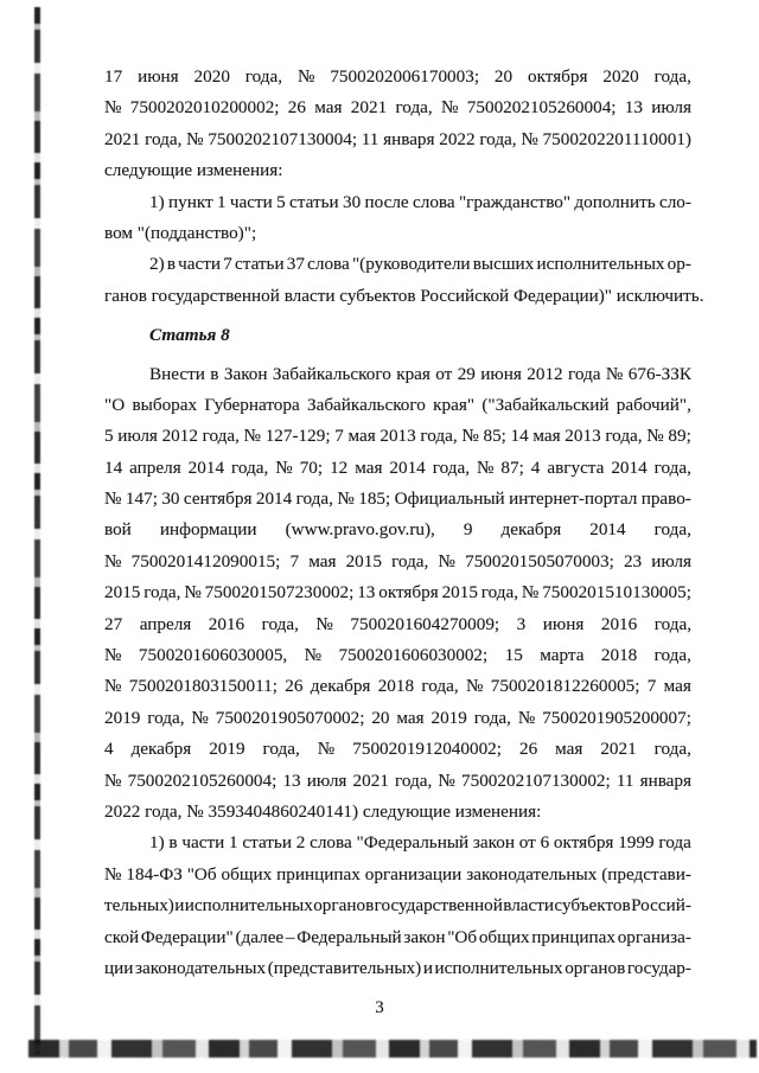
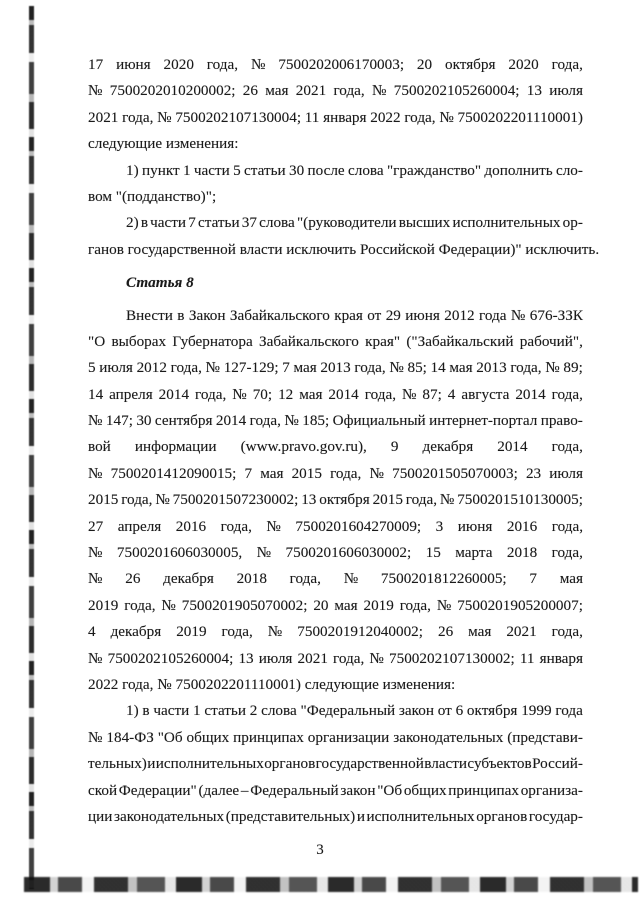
  17
  июня
  2020
  года,
  №
  7500202006170003;
  20
  октября
  2020
  года,
  №
  7500202010200002;
  26
  мая
  2021
  года,
  №
  7500202105260004;
  13
  июля
  2021
  года,
  №
  7500202107130004;
  11
  января
  2022
  года,
  №
  7500202201110001)
  следующие изменения:
  1)
  пункт
  1
  части
  5
  статьи
  30
  после
  слова
  "гражданство"
  дополнить
  сло-
  вом "(подданство)";
  2)
  в
  части
  7
  статьи
  37
  слова
  "(руководители
  высших
  исполнительных
  ор-
- ганов государственной власти субъектов Российской Федерации)" исключить.
+ ганов государственной власти исключить Российской Федерации)" исключить.
  Статья 8
  Внести
  в
  Закон
  Забайкальского
  края
  от
  29
  июня
  2012
  года
  №
  676-ЗЗК
  "О
  выборах
  Губернатора
  Забайкальского
  края"
  ("Забайкальский
  рабочий",
  5
  июля
  2012
  года,
  №
  127-129;
  7
  мая
  2013
  года,
  №
  85;
  14
  мая
  2013
  года,
  №
  89;
  14
  апреля
  2014
  года,
  №
  70;
  12
  мая
  2014
  года,
  №
  87;
  4
  августа
  2014
  года,
  №
  147;
  30
  сентября
  2014
  года,
  №
  185;
  Официальный
  интернет-портал
  право-
  вой
  информации
  (www.pravo.gov.ru),
  9
  декабря
  2014
  года,
  №
  7500201412090015;
  7
  мая
  2015
  года,
  №
  7500201505070003;
  23
  июля
  2015
  года,
  №
  7500201507230002;
  13
  октября
  2015
  года,
  №
  7500201510130005;
  27
  апреля
  2016
  года,
  №
  7500201604270009;
  3
  июня
  2016
  года,
  №
  7500201606030005,
  №
  7500201606030002;
  15
  марта
  2018
  года,
  №
- 7500201803150011;
  26
  декабря
  2018
  года,
  №
  7500201812260005;
  7
  мая
  2019
  года,
  №
  7500201905070002;
  20
  мая
  2019
  года,
  №
  7500201905200007;
  4
  декабря
  2019
  года,
  №
  7500201912040002;
  26
  мая
  2021
  года,
  №
  7500202105260004;
  13
  июля
  2021
  года,
  №
  7500202107130002;
  11
  января
- 2022 года, № 3593404860240141) следующие изменения:
+ 2022 года, № 7500202201110001) следующие изменения:
  1)
  в
  части
  1
  статьи
  2
  слова
  "Федеральный
  закон
  от
  6
  октября
  1999
  года
  №
  184-ФЗ
  "Об
  общих
  принципах
  организации
  законодательных
  (представи-
  тельных)
  и
  исполнительных
  органов
  государственной
  власти
  субъектов
  Россий-
  ской
  Федерации"
  (далее
  –
  Федеральный
  закон
  "Об
  общих
  принципах
  организа-
  ции
  законодательных
  (представительных)
  и
  исполнительных
  органов
  государ-
  3
